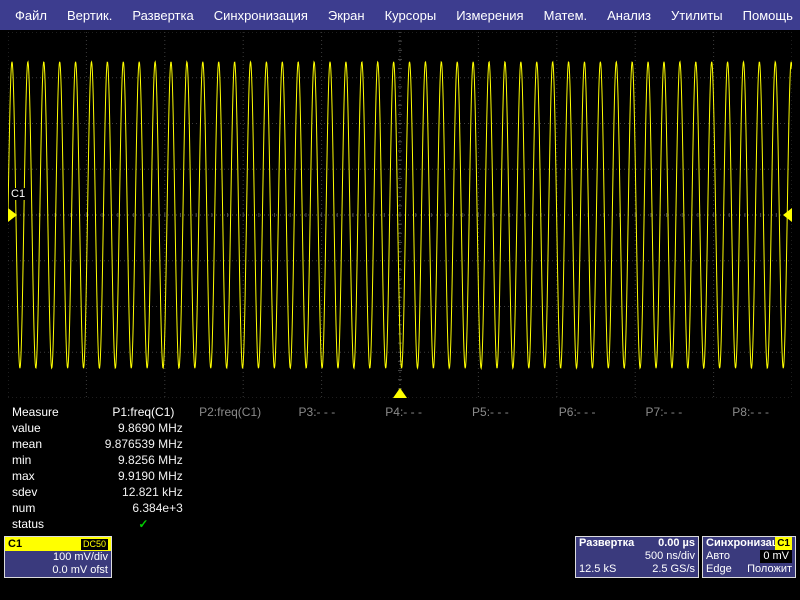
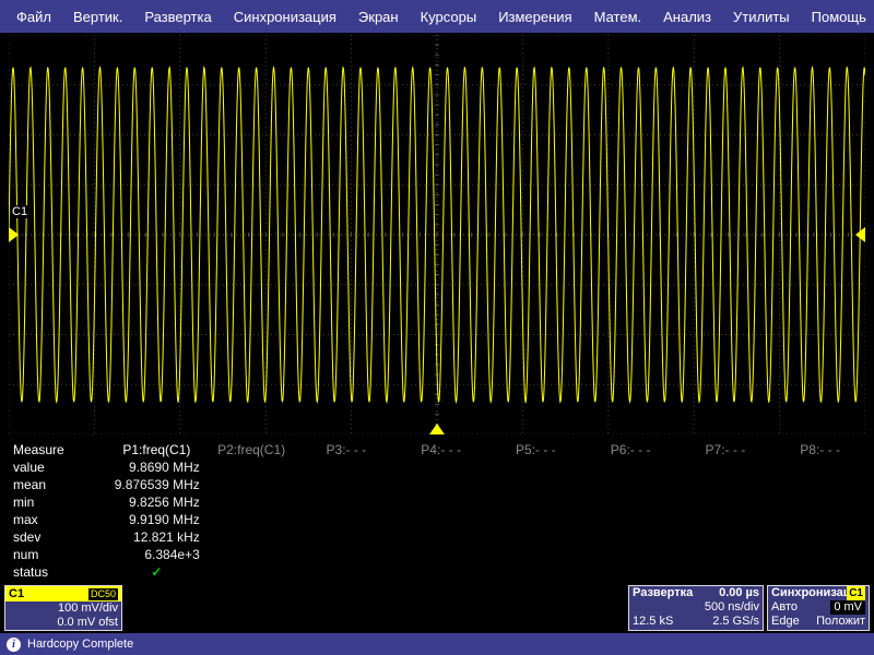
  Файл
  Вертик.
  Развертка
  Синхронизация
  Экран
  Курсоры
  Измерения
  Матем.
  Анализ
  Утилиты
  Помощь
  C1
  Measure
  P1:freq(C1)
  P2:freq(C1)
  P3:- - -
  P4:- - -
  P5:- - -
  P6:- - -
  P7:- - -
  P8:- - -
  value
  9.8690 MHz
  mean
  9.876539 MHz
  min
  9.8256 MHz
  max
  9.9190 MHz
  sdev
  12.821 kHz
  num
  6.384e+3
  status
  ✓
  C1
  DC50
  100 mV/div
  0.0 mV ofst
  Развертка
  0.00 µs
  500 ns/div
  12.5 kS
  2.5 GS/s
  Синхрониза
  C1
  Авто
  0 mV
  Edge
  Положит
+ Hardcopy Complete
